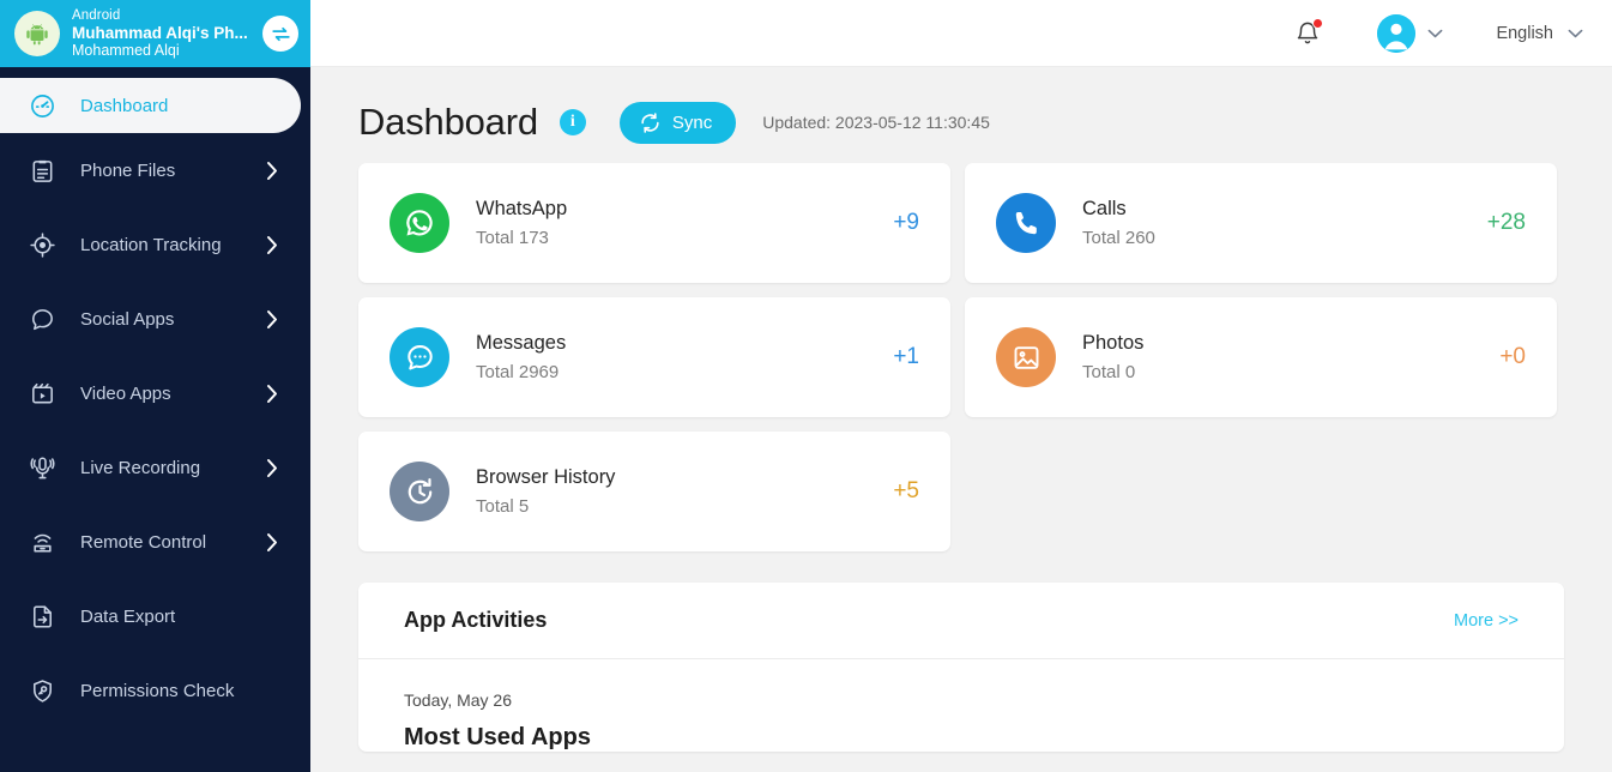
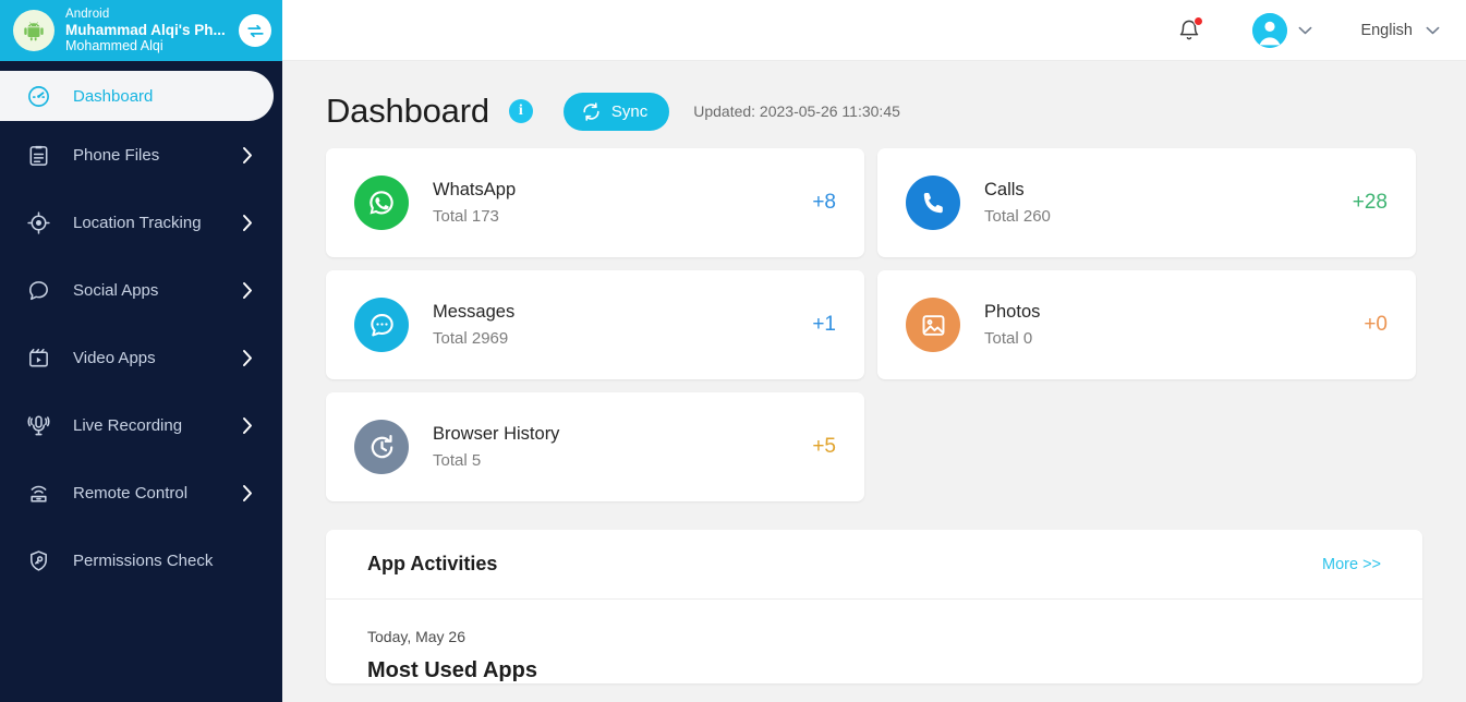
  Android
  Muhammad Alqi's Ph...
  Mohammed Alqi
  Dashboard
  Phone Files
  Location Tracking
  Social Apps
  Video Apps
  Live Recording
  Remote Control
- Data Export
  Permissions Check
  English
  Dashboard
  i
  Sync
- Updated: 2023-05-12 11:30:45
+ Updated: 2023-05-26 11:30:45
  WhatsApp
  Total 173
- +9
+ +8
  Calls
  Total 260
  +28
  Messages
  Total 2969
  +1
  Photos
  Total 0
  +0
  Browser History
  Total 5
  +5
  App Activities
  More >>
  Today, May 26
  Most Used Apps
